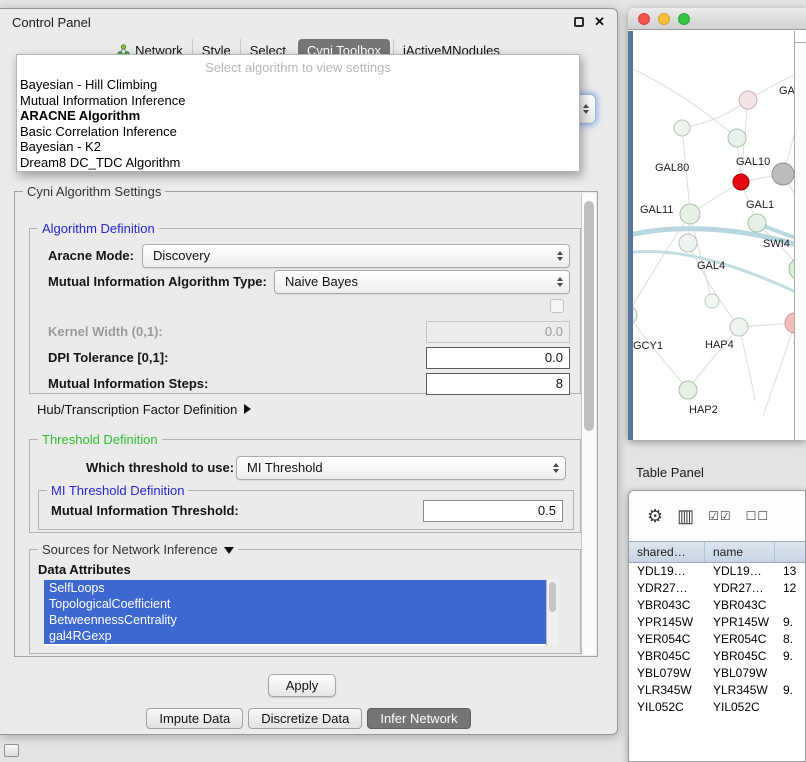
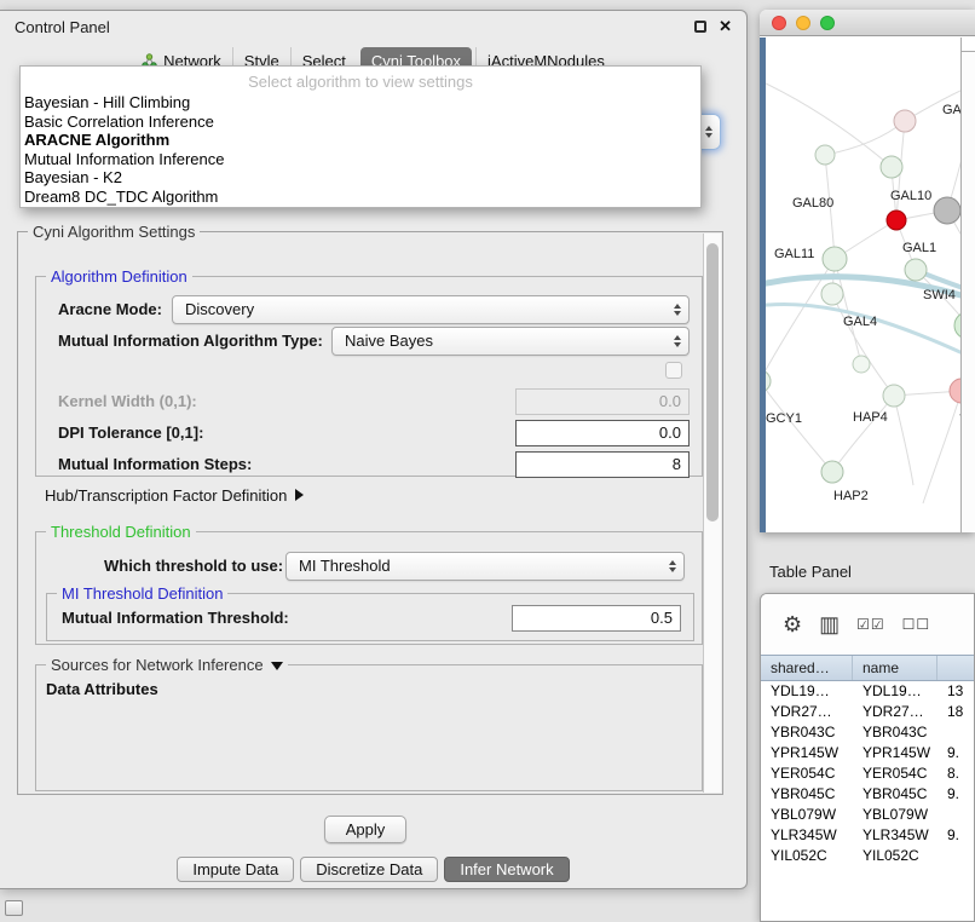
  Control Panel
  ✕
  Network
  Style
  Select
  Cyni Toolbox
  jActiveMNodules
  Cyni Algorithm Settings
  Algorithm Definition
  Aracne Mode:
  Discovery
  Mutual Information Algorithm Type:
  Naive Bayes
  Kernel Width (0,1):
  0.0
  DPI Tolerance [0,1]:
  0.0
  Mutual Information Steps:
  8
  Hub/Transcription Factor Definition
  Threshold Definition
  Which threshold to use:
  MI Threshold
  MI Threshold Definition
  Mutual Information Threshold:
  0.5
  Sources for Network Inference
  Data Attributes
- SelfLoops
- TopologicalCoefficient
- BetweennessCentrality
- gal4RGexp
  Apply
  Impute Data
  Discretize Data
  Infer Network
  Select algorithm to view settings
  Bayesian - Hill Climbing
- Mutual Information Inference
+ Basic Correlation Inference
  ARACNE Algorithm
- Basic Correlation Inference
+ Mutual Information Inference
  Bayesian - K2
  Dream8 DC_TDC Algorithm
  GAL80
  GAL10
  GAL11
  GAL1
  SWI4
  GAL4
  GCY1
  HAP4
  HAP2
  Table Panel
  ⚙
  ▥
  ☑☑
  ☐☐
  shared…
  name
  YDL19…
  YDL19…
  13
  YDR27…
  YDR27…
- 12
+ 18
  YBR043C
  YBR043C
  YPR145W
  YPR145W
  9.
  YER054C
  YER054C
  8.
  YBR045C
  YBR045C
  9.
  YBL079W
  YBL079W
  YLR345W
  YLR345W
  9.
  YIL052C
  YIL052C
